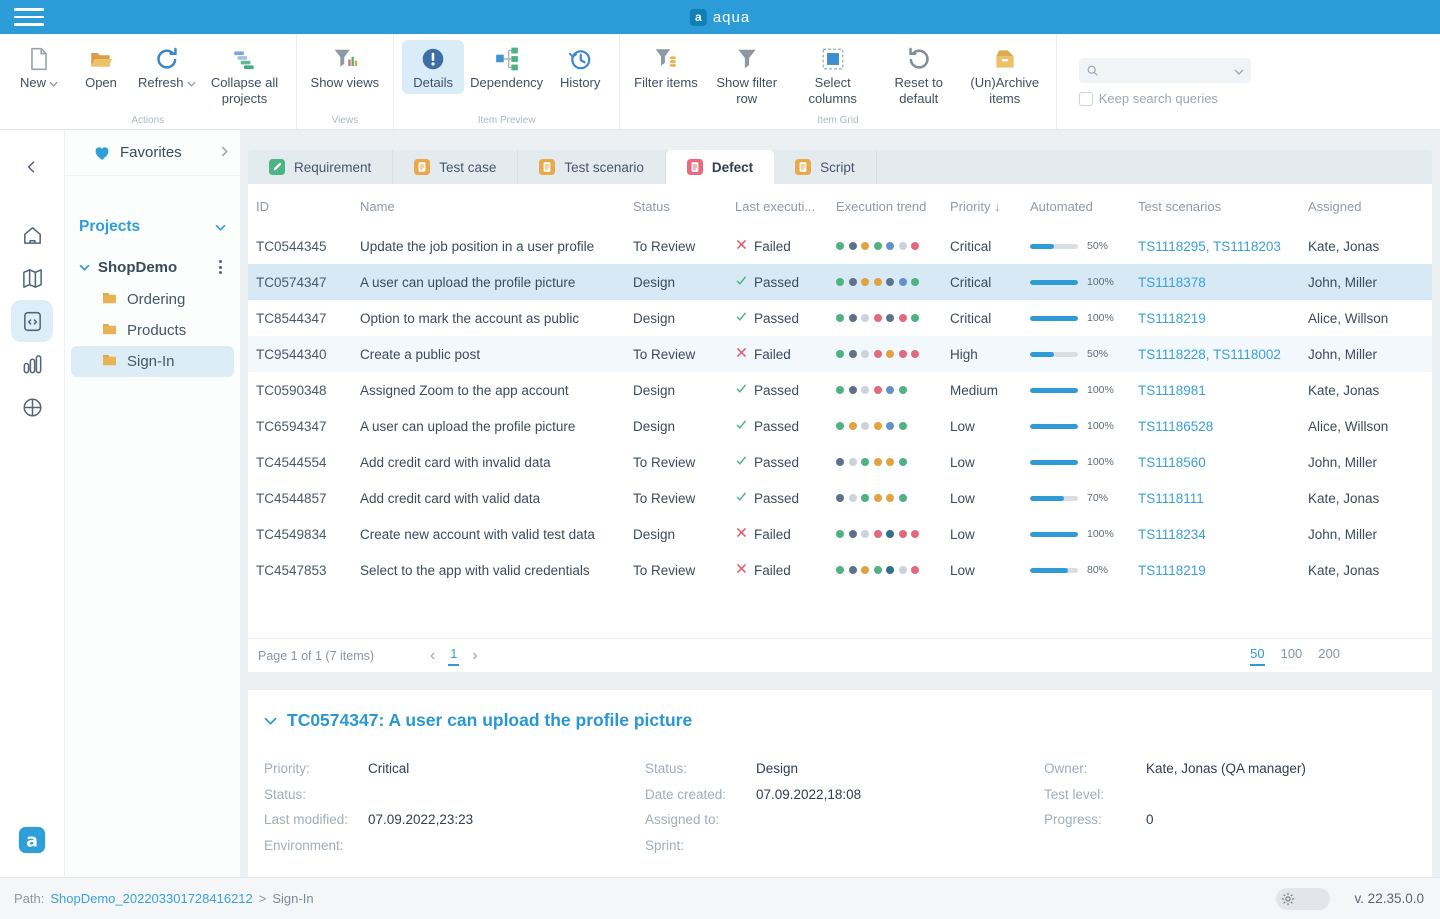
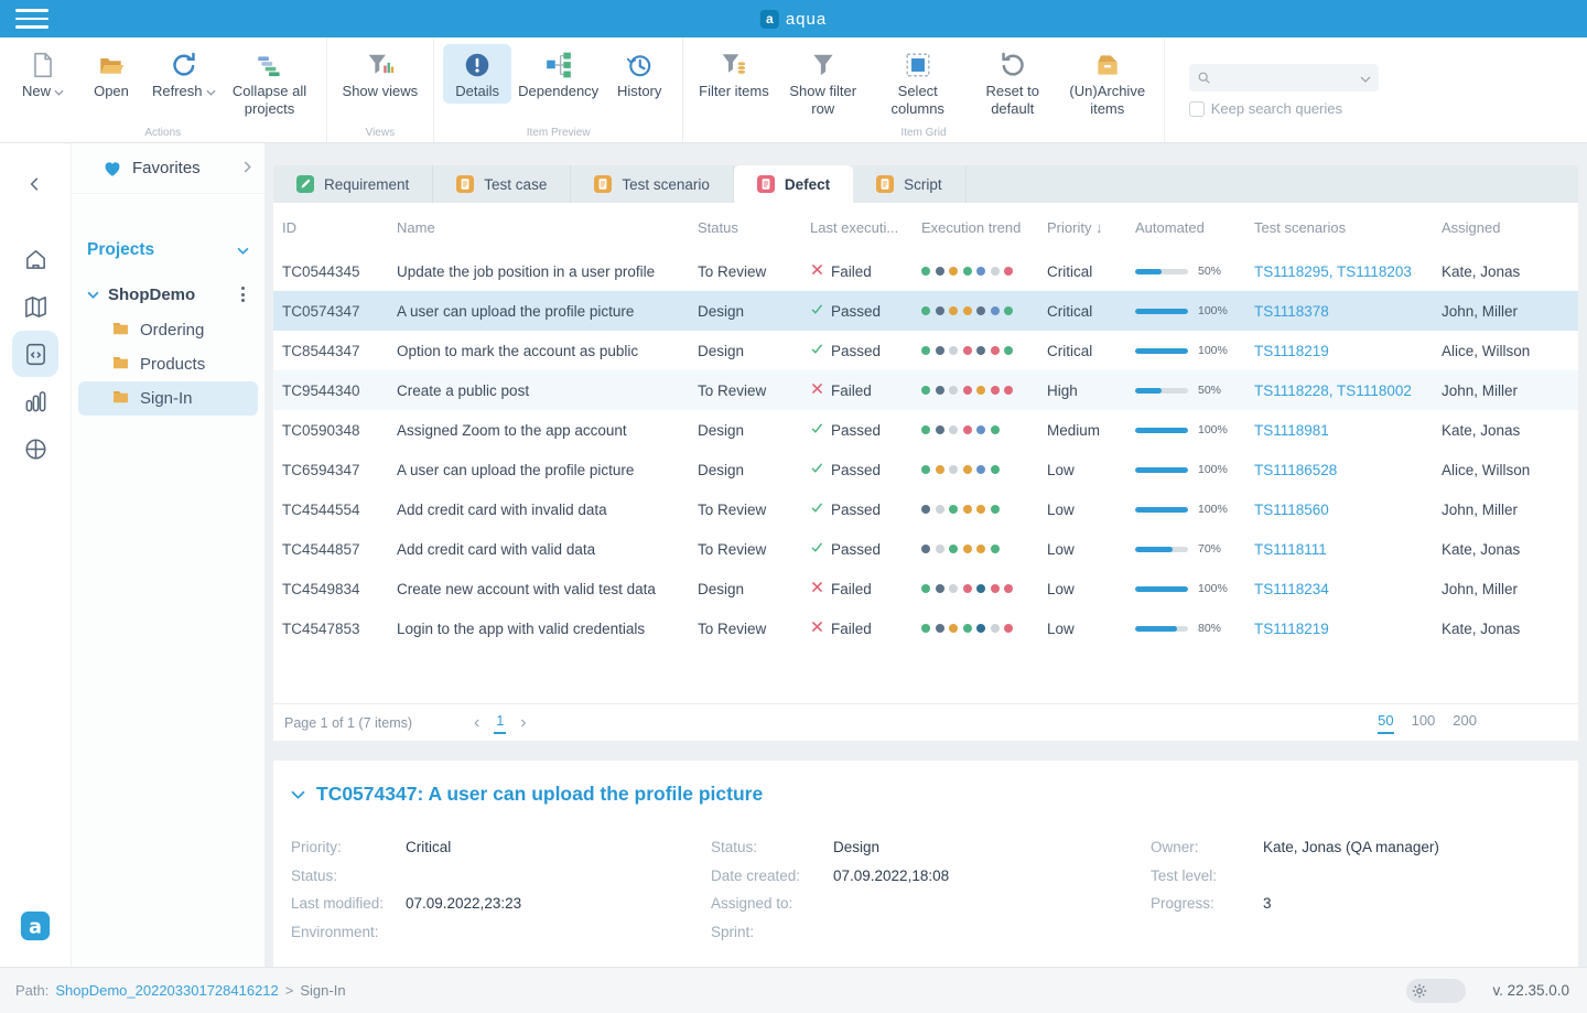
  a
  aqua
  New
  Open
  Refresh
  Collapse all projects
  Actions
  Show views
  Views
  Details
  Dependency
  History
  Item Preview
  Filter items
  Show filter row
  Select columns
  Reset to default
  (Un)Archive items
  Item Grid
  Keep search queries
  a
  Favorites
  Projects
  ShopDemo
  Ordering
  Products
  Sign-In
  Requirement
  Test case
  Test scenario
  Defect
  Script
  ID
  Name
  Status
  Last executi...
  Execution trend
  Priority ↓
  Automated
  Test scenarios
  Assigned
  TC0544345
  Update the job position in a user profile
  To Review
  Failed
  Critical
  50%
  TS1118295, TS1118203
  Kate, Jonas
  TC0574347
  A user can upload the profile picture
  Design
  Passed
  Critical
  100%
  TS1118378
  John, Miller
  TC8544347
  Option to mark the account as public
  Design
  Passed
  Critical
  100%
  TS1118219
  Alice, Willson
  TC9544340
  Create a public post
  To Review
  Failed
  High
  50%
  TS1118228, TS1118002
  John, Miller
  TC0590348
  Assigned Zoom to the app account
  Design
  Passed
  Medium
  100%
  TS1118981
  Kate, Jonas
  TC6594347
  A user can upload the profile picture
  Design
  Passed
  Low
  100%
  TS11186528
  Alice, Willson
  TC4544554
  Add credit card with invalid data
  To Review
  Passed
  Low
  100%
  TS1118560
  John, Miller
  TC4544857
  Add credit card with valid data
  To Review
  Passed
  Low
  70%
  TS1118111
  Kate, Jonas
  TC4549834
  Create new account with valid test data
  Design
  Failed
  Low
  100%
  TS1118234
  John, Miller
  TC4547853
- Select to the app with valid credentials
+ Login to the app with valid credentials
  To Review
  Failed
  Low
  80%
  TS1118219
  Kate, Jonas
  Page 1 of 1 (7 items)
  ‹
  1
  ›
  50
  100
  200
  TC0574347: A user can upload the profile picture
  Priority:
  Critical
  Status:
  Last modified:
  07.09.2022,23:23
  Environment:
  Status:
  Design
  Date created:
  07.09.2022,18:08
  Assigned to:
  Sprint:
  Owner:
  Kate, Jonas (QA manager)
  Test level:
  Progress:
- 0
+ 3
  Path:
  ShopDemo_202203301728416212
  >
  Sign-In
  v. 22.35.0.0
